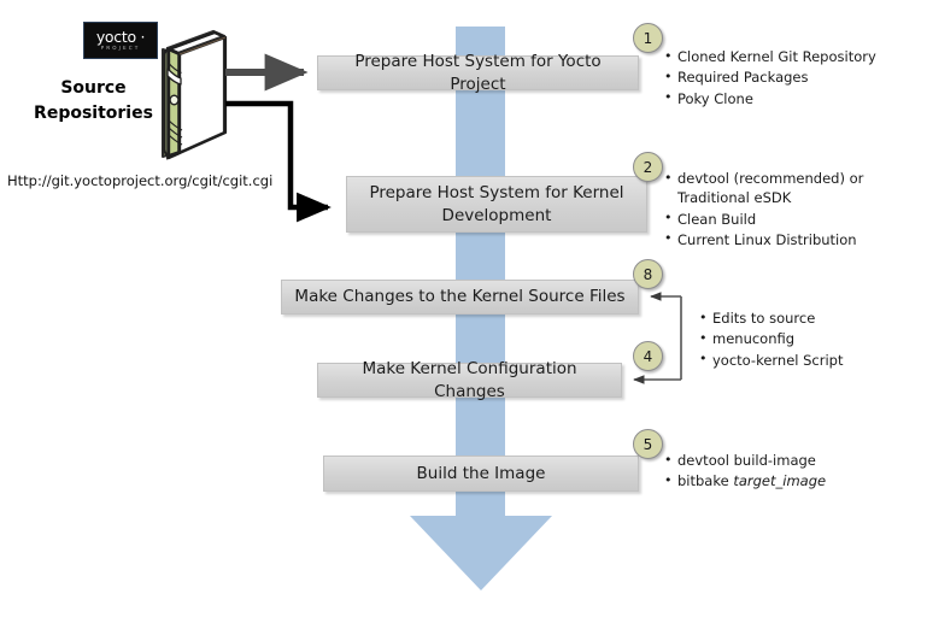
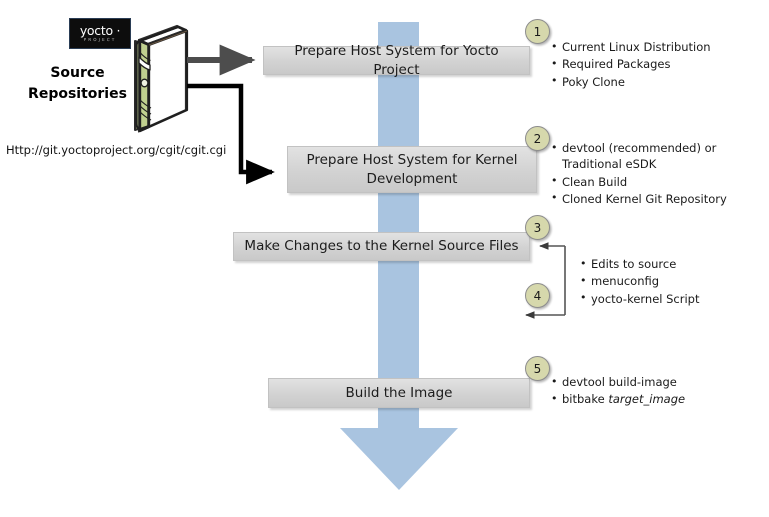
  yocto ·
  Source
  Repositories
  Http://git.yoctoproject.org/cgit/cgit.cgi
  Prepare Host System for Yocto Project
  Prepare Host System for Kernel Development
  Make Changes to the Kernel Source Files
- Make Kernel Configuration Changes
  Build the Image
  1
  2
- 8
+ 3
  4
  5
- Cloned Kernel Git Repository
+ Current Linux Distribution
  Required Packages
  Poky Clone
  devtool (recommended) or Traditional eSDK
  Clean Build
- Current Linux Distribution
+ Cloned Kernel Git Repository
  Edits to source
  menuconfig
  yocto-kernel Script
  devtool build-image
  bitbake target_image
